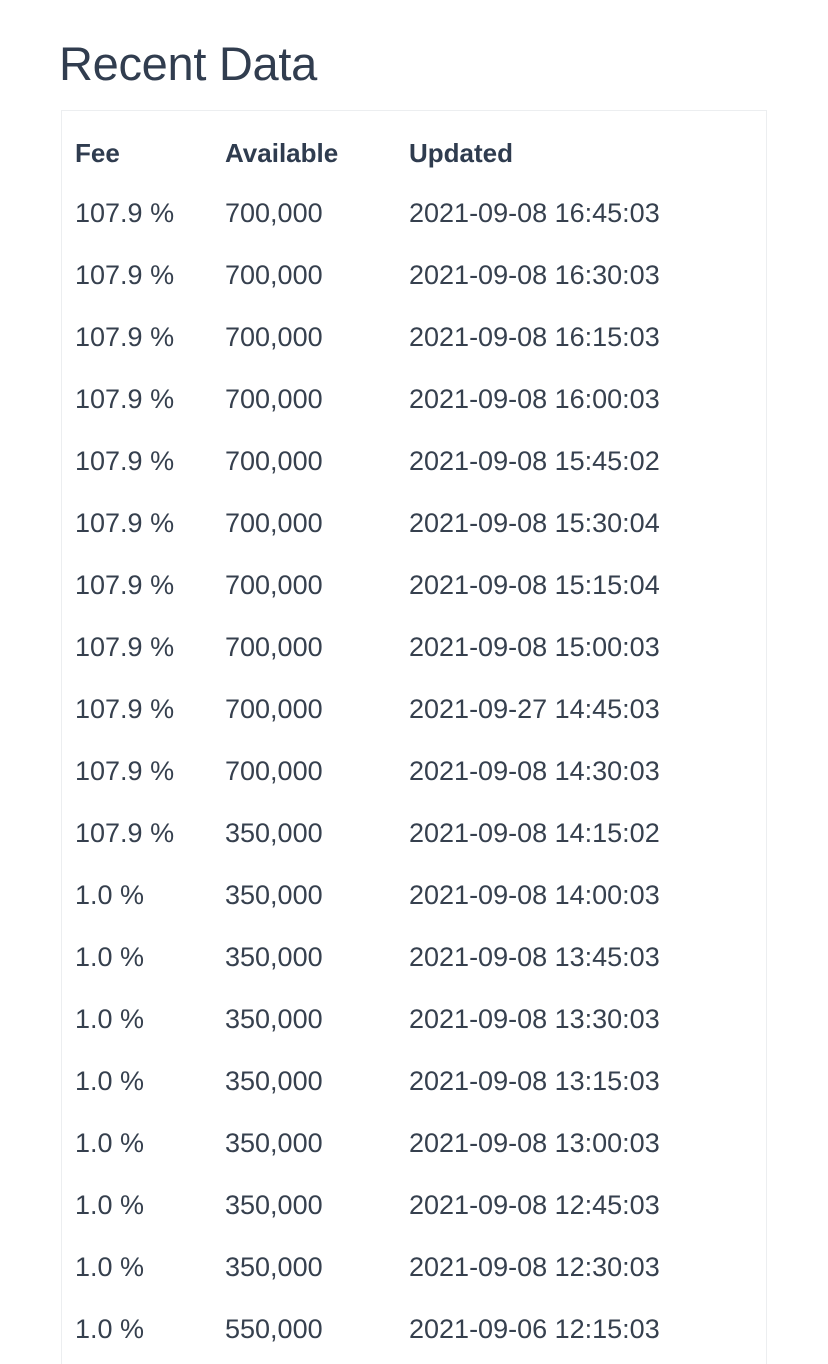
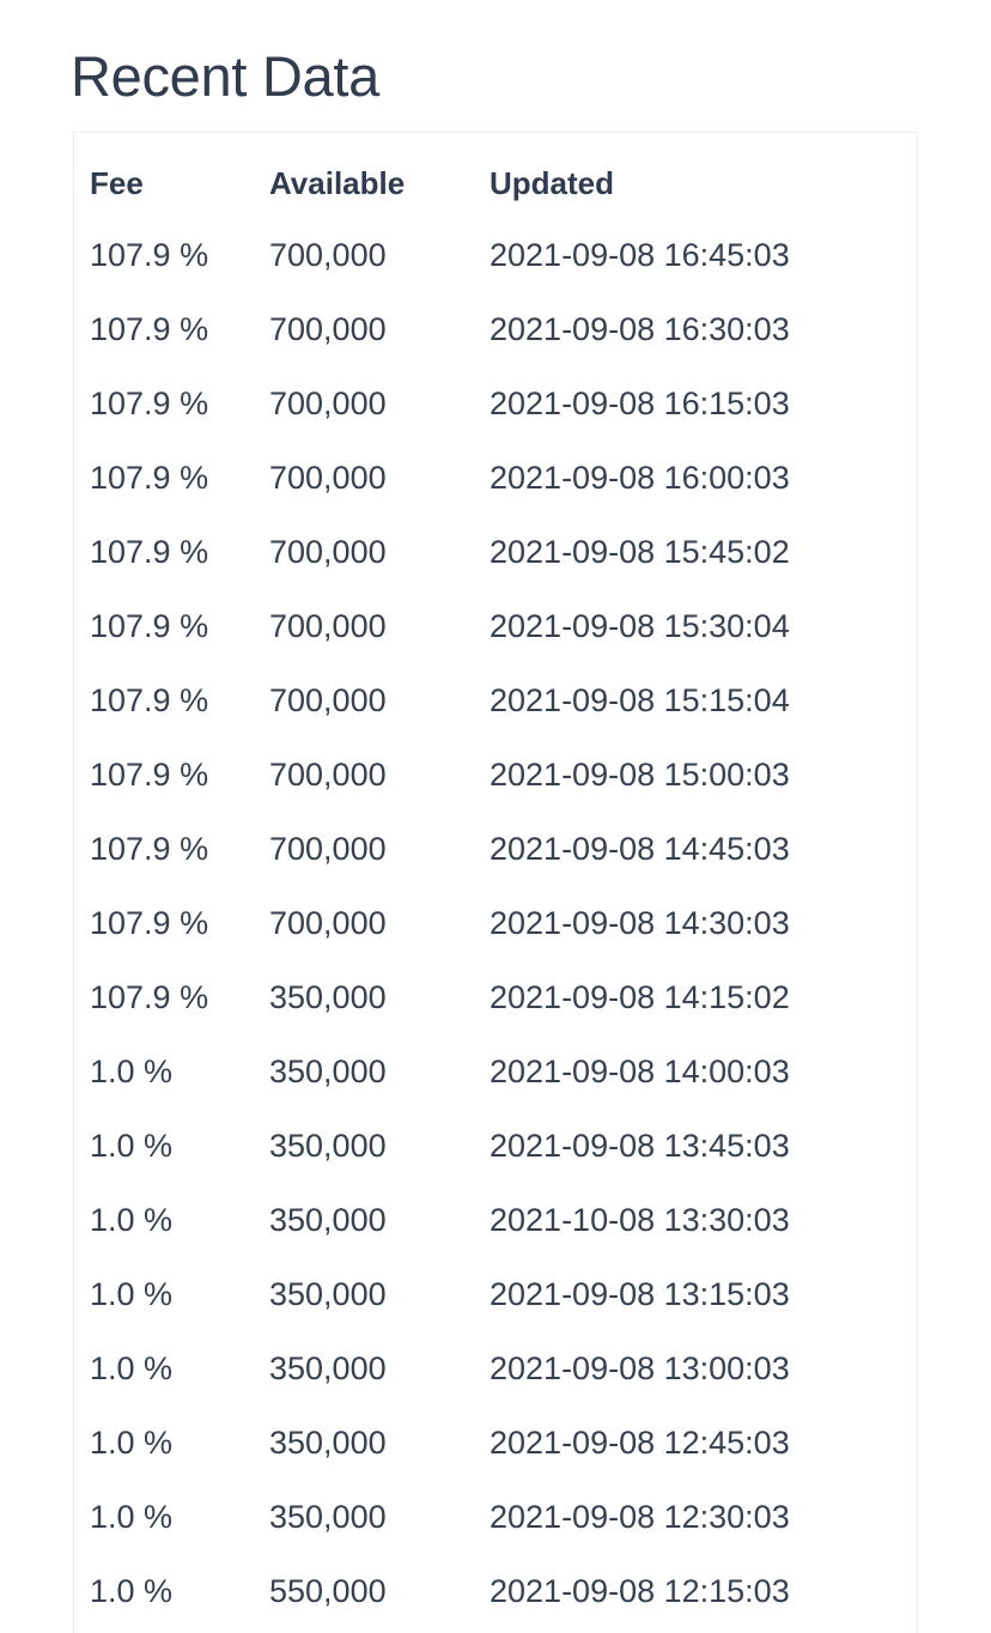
  Recent Data
  Fee	Available	Updated
  107.9 %	700,000	2021-09-08 16:45:03
  107.9 %	700,000	2021-09-08 16:30:03
  107.9 %	700,000	2021-09-08 16:15:03
  107.9 %	700,000	2021-09-08 16:00:03
  107.9 %	700,000	2021-09-08 15:45:02
  107.9 %	700,000	2021-09-08 15:30:04
  107.9 %	700,000	2021-09-08 15:15:04
  107.9 %	700,000	2021-09-08 15:00:03
- 107.9 %	700,000	2021-09-27 14:45:03
+ 107.9 %	700,000	2021-09-08 14:45:03
  107.9 %	700,000	2021-09-08 14:30:03
  107.9 %	350,000	2021-09-08 14:15:02
  1.0 %	350,000	2021-09-08 14:00:03
  1.0 %	350,000	2021-09-08 13:45:03
- 1.0 %	350,000	2021-09-08 13:30:03
+ 1.0 %	350,000	2021-10-08 13:30:03
  1.0 %	350,000	2021-09-08 13:15:03
  1.0 %	350,000	2021-09-08 13:00:03
  1.0 %	350,000	2021-09-08 12:45:03
  1.0 %	350,000	2021-09-08 12:30:03
- 1.0 %	550,000	2021-09-06 12:15:03
+ 1.0 %	550,000	2021-09-08 12:15:03
